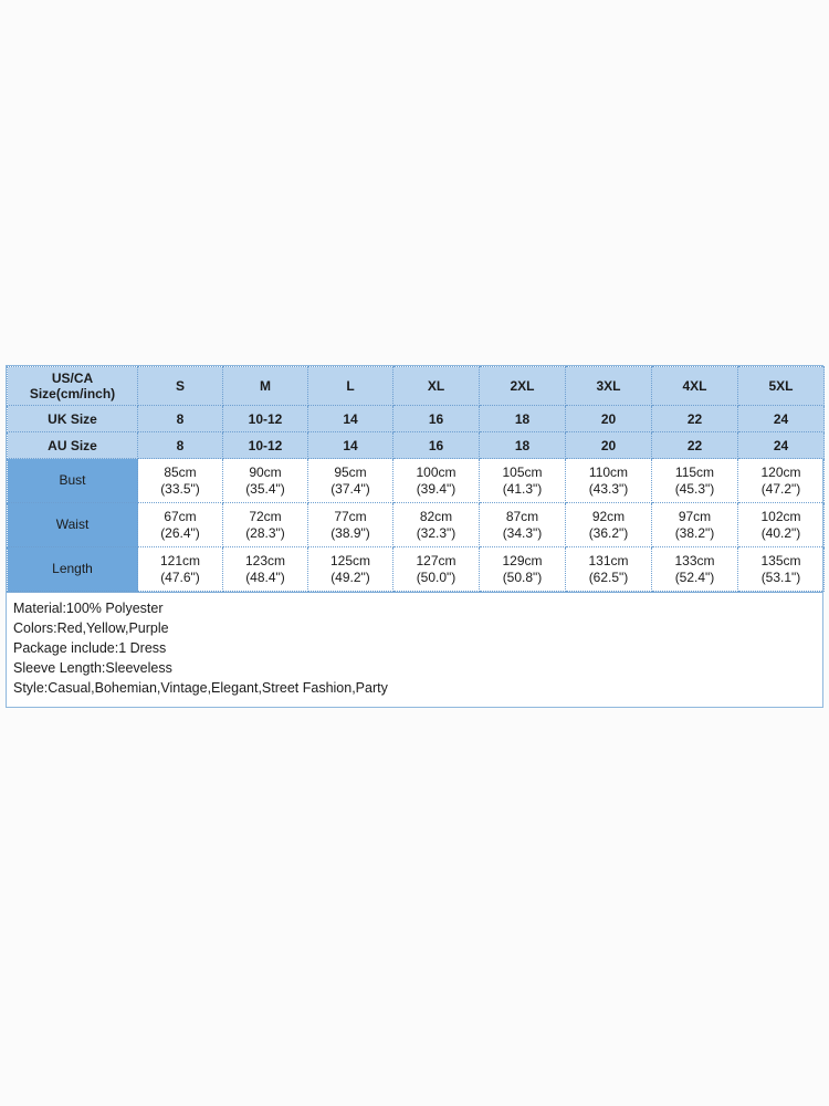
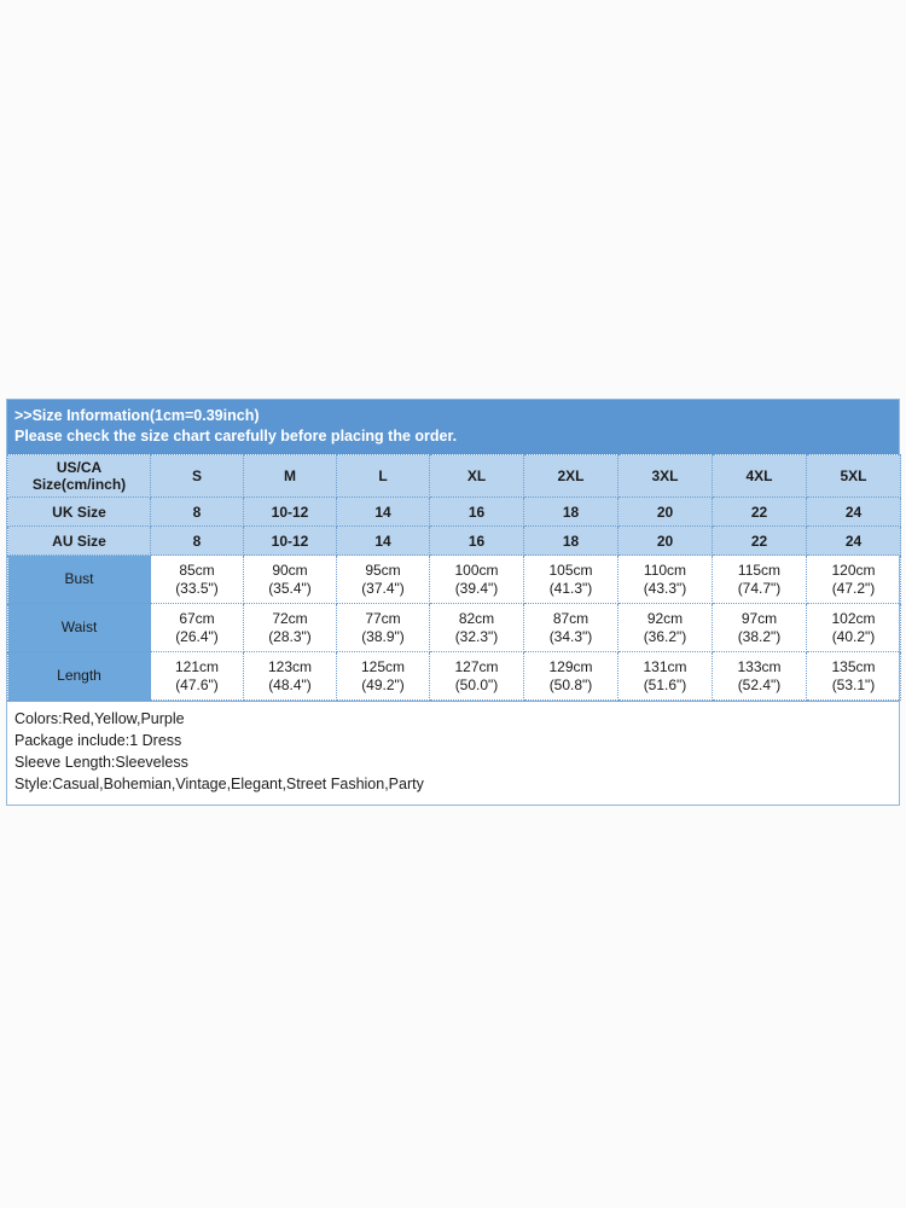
+ >>Size Information(1cm=0.39inch)
+ Please check the size chart carefully before placing the order.
  US/CA Size(cm/inch)	S	M	L	XL	2XL	3XL	4XL	5XL
  UK Size	8	10-12	14	16	18	20	22	24
  AU Size	8	10-12	14	16	18	20	22	24
- Bust	85cm(33.5")	90cm(35.4")	95cm(37.4")	100cm(39.4")	105cm(41.3")	110cm(43.3")	115cm(45.3")	120cm(47.2")
+ Bust	85cm(33.5")	90cm(35.4")	95cm(37.4")	100cm(39.4")	105cm(41.3")	110cm(43.3")	115cm(74.7")	120cm(47.2")
  Waist	67cm(26.4")	72cm(28.3")	77cm(38.9")	82cm(32.3")	87cm(34.3")	92cm(36.2")	97cm(38.2")	102cm(40.2")
- Length	121cm(47.6")	123cm(48.4")	125cm(49.2")	127cm(50.0")	129cm(50.8")	131cm(62.5")	133cm(52.4")	135cm(53.1")
+ Length	121cm(47.6")	123cm(48.4")	125cm(49.2")	127cm(50.0")	129cm(50.8")	131cm(51.6")	133cm(52.4")	135cm(53.1")
- Material:100% Polyester
  Colors:Red,Yellow,Purple
  Package include:1 Dress
  Sleeve Length:Sleeveless
  Style:Casual,Bohemian,Vintage,Elegant,Street Fashion,Party
